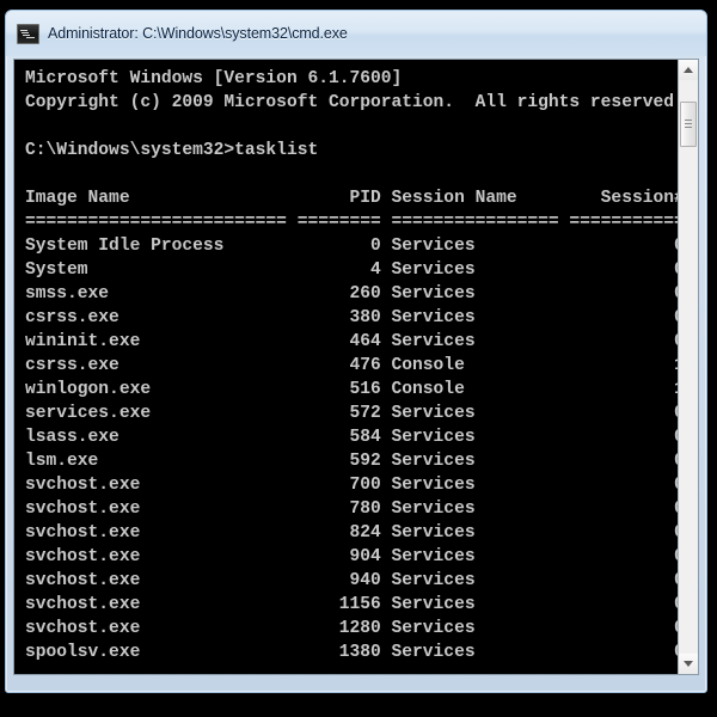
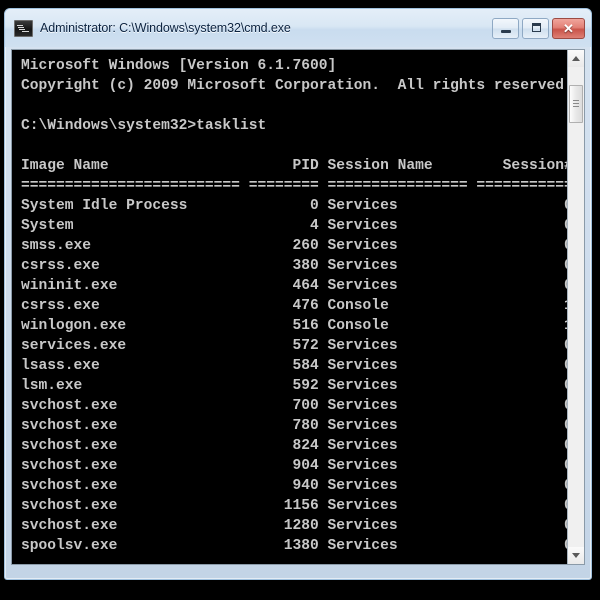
  Administrator: C:\Windows\system32\cmd.exe
+ ✕
  Microsoft Windows [Version 6.1.7600]
  Copyright (c) 2009 Microsoft Corporation. All rights reserved
  C:\Windows\system32>tasklist
  Image Name PID Session Name Session
  ========================= ======== ================ ==========
  System Idle Process 0 Services
  System 4 Services
  smss.exe 260 Services
  csrss.exe 380 Services
  wininit.exe 464 Services
  csrss.exe 476 Console
  winlogon.exe 516 Console
  services.exe 572 Services
  lsass.exe 584 Services
  lsm.exe 592 Services
  svchost.exe 700 Services
  svchost.exe 780 Services
  svchost.exe 824 Services
  svchost.exe 904 Services
  svchost.exe 940 Services
  svchost.exe 1156 Services
  svchost.exe 1280 Services
  spoolsv.exe 1380 Services
